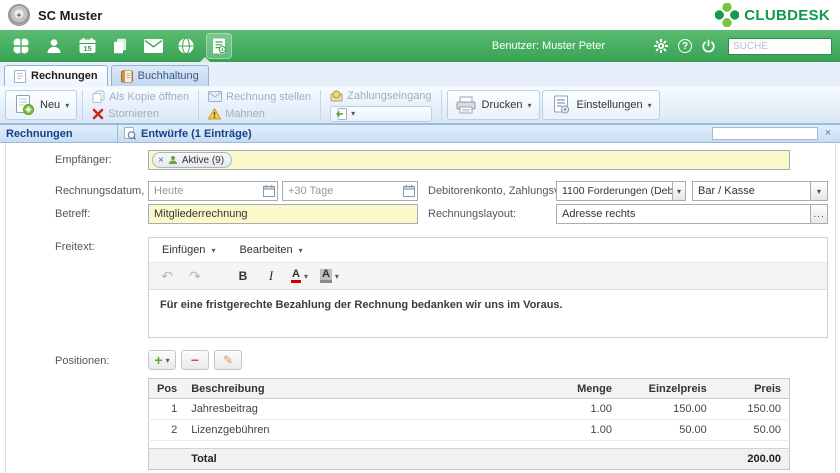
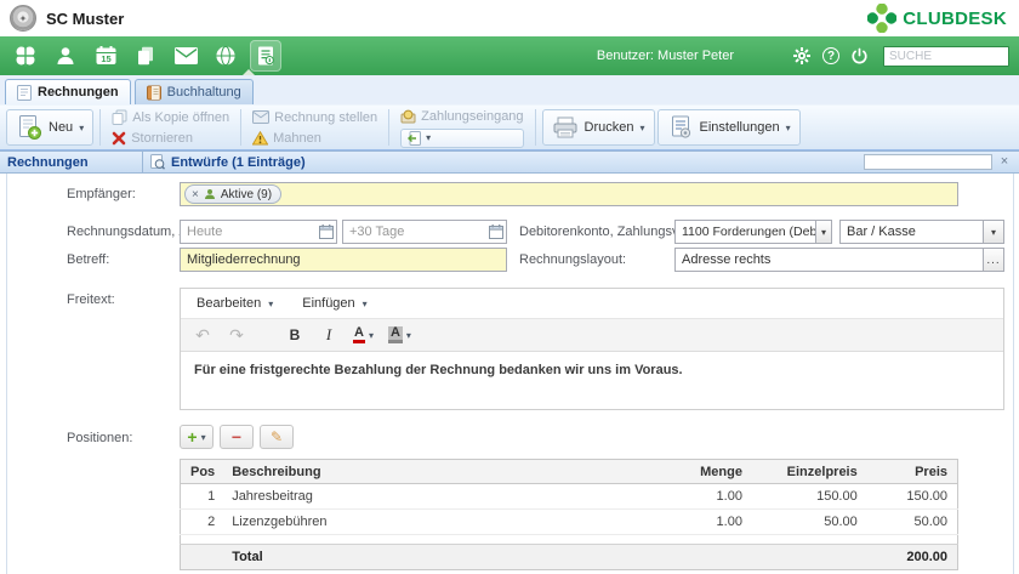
  ✦
  SC Muster
  CLUBDESK
  15
  Benutzer: Muster Peter
  ?
  SUCHE
  Rechnungen
  Buchhaltung
  Neu
  ▾
  Als Kopie öffnen
  Stornieren
  Rechnung stellen
  Mahnen
  Zahlungseingang
  ▾
  Drucken
  ▾
  Einstellungen
  ▾
  Rechnungen
  Entwürfe (1 Einträge)
  ×
  Empfänger:
  ×
  Aktive (9)
  Heute
  +30 Tage
  Debitorenkonto, Zahlungs
  1100 Forderungen (Deb
  ▾
  Bar / Kasse
  ▾
  Betreff:
  Mitgliederrechnung
  Rechnungslayout:
  Adresse rechts
  ...
  Freitext:
- Einfügen
+ Bearbeiten
  ▾
- Bearbeiten
+ Einfügen
  ▾
  ↶
  ↷
  B
  I
  A
  ▾
  A
  ▾
  Für eine fristgerechte Bezahlung der Rechnung bedanken wir uns im Voraus.
  Positionen:
  +
  ▾
  −
  ✎
  Pos	Beschreibung	Menge	Einzelpreis	Preis
  1	Jahresbeitrag	1.00	150.00	150.00
  2	Lizenzgebühren	1.00	50.00	50.00
  	Total			200.00
